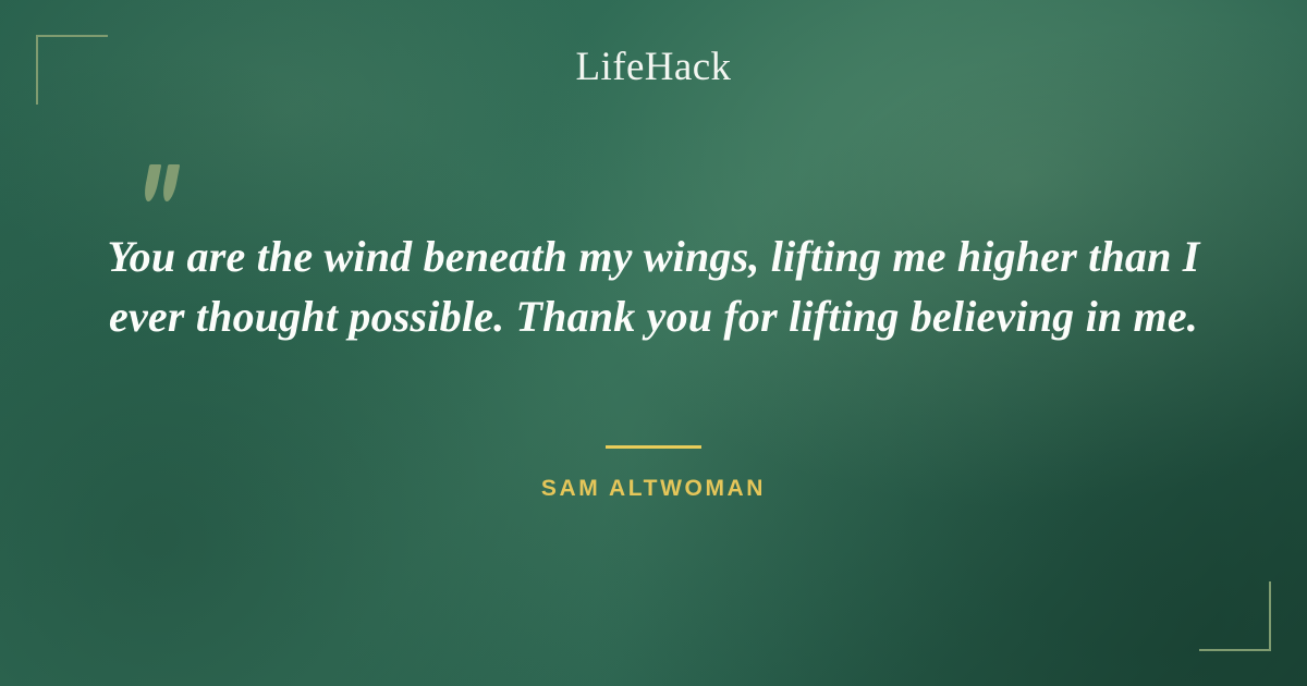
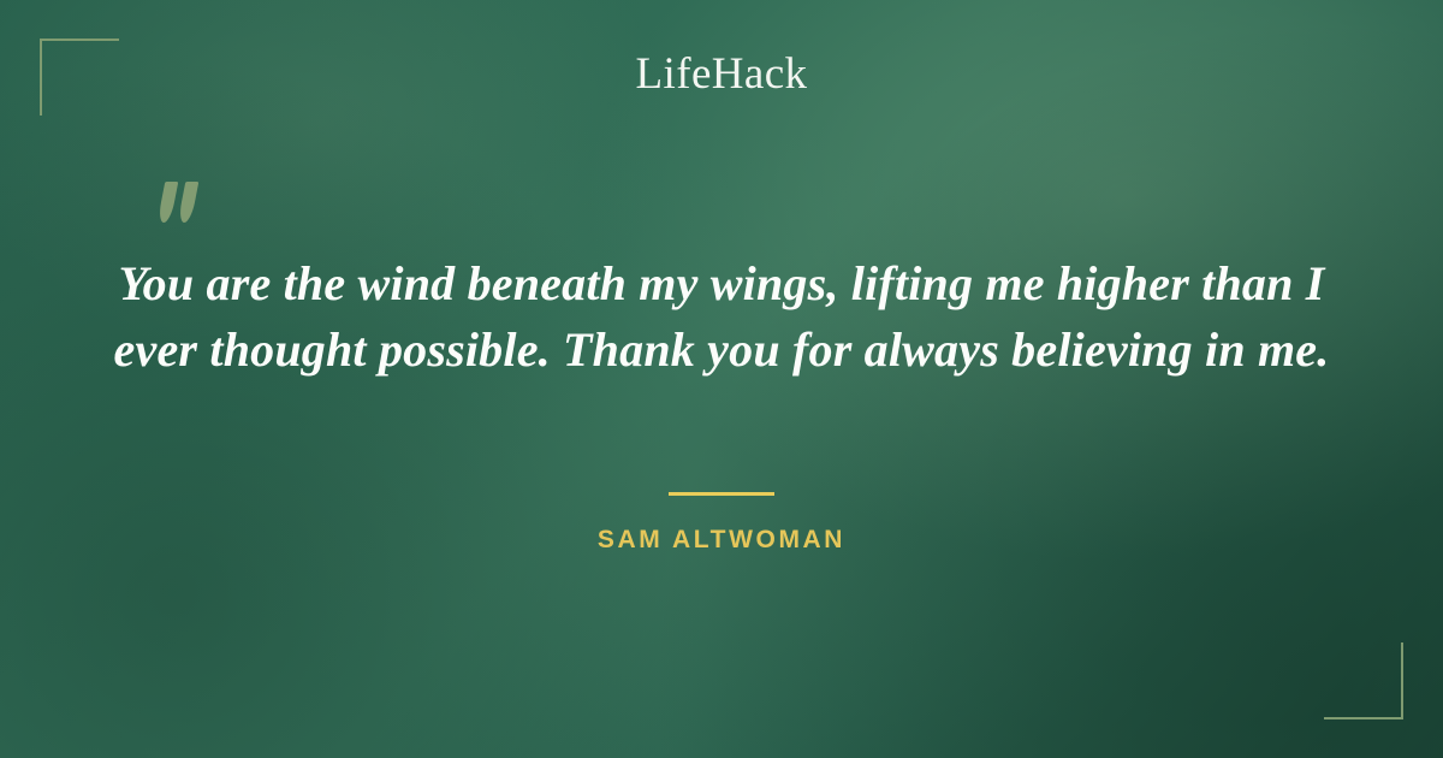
  LifeHack
- You are the wind beneath my wings, lifting me higher than I ever thought possible. Thank you for lifting believing in me.
+ You are the wind beneath my wings, lifting me higher than I ever thought possible. Thank you for always believing in me.
  SAM ALTWOMAN
